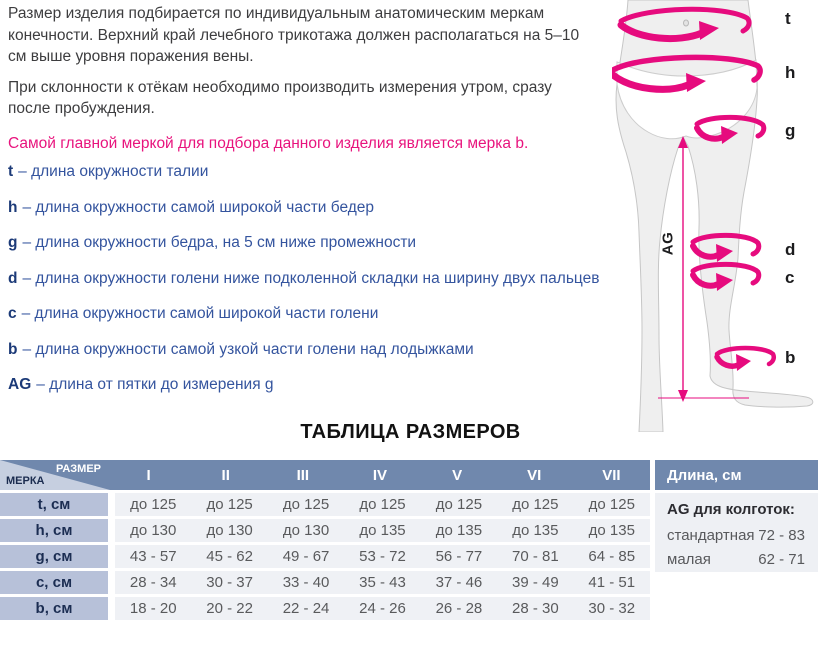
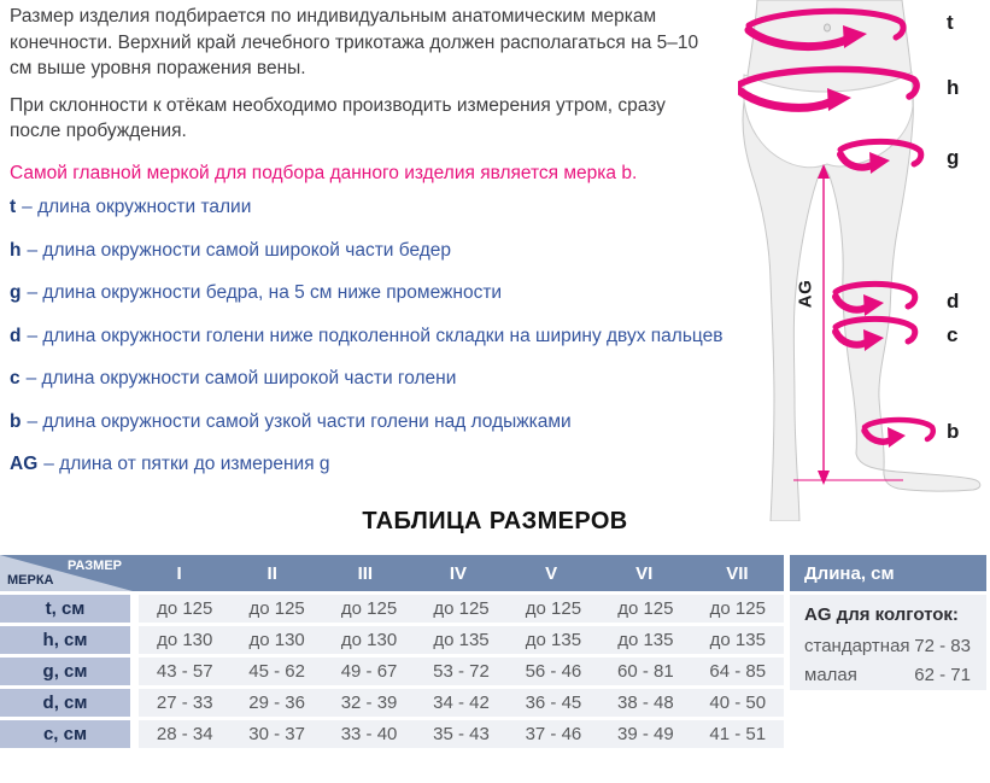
  Размер изделия подбирается по индивидуальным анатомическим меркам конечности. Верхний край лечебного трикотажа должен располагаться на 5–10 см выше уровня поражения вены.
  При склонности к отёкам необходимо производить измерения утром, сразу после пробуждения.
  Самой главной меркой для подбора данного изделия является мерка b.
  t – длина окружности талии
  h – длина окружности самой широкой части бедер
  g – длина окружности бедра, на 5 см ниже промежности
  d – длина окружности голени ниже подколенной складки на ширину двух пальцев
  c – длина окружности самой широкой части голени
  b – длина окружности самой узкой части голени над лодыжками
  AG – длина от пятки до измерения g
  t
  h
  g
  d
  c
  b
  ТАБЛИЦА РАЗМЕРОВ
  РАЗМЕР
  МЕРКА
  I
  II
  III
  IV
  V
  VI
  VII
  t, см
  до 125
  до 125
  до 125
  до 125
  до 125
  до 125
  до 125
  h, см
  до 130
  до 130
  до 130
  до 135
  до 135
  до 135
  до 135
  g, см
  43 - 57
  45 - 62
  49 - 67
  53 - 72
- 56 - 77
+ 56 - 46
- 70 - 81
+ 60 - 81
  64 - 85
+ d, см
+ 27 - 33
+ 29 - 36
+ 32 - 39
+ 34 - 42
+ 36 - 45
+ 38 - 48
+ 40 - 50
  c, см
  28 - 34
  30 - 37
  33 - 40
  35 - 43
  37 - 46
  39 - 49
  41 - 51
- b, см
- 18 - 20
- 20 - 22
- 22 - 24
- 24 - 26
- 26 - 28
- 28 - 30
- 30 - 32
  Длина, см
  AG для колготок:
  стандартная
  72 - 83
  малая
  62 - 71
